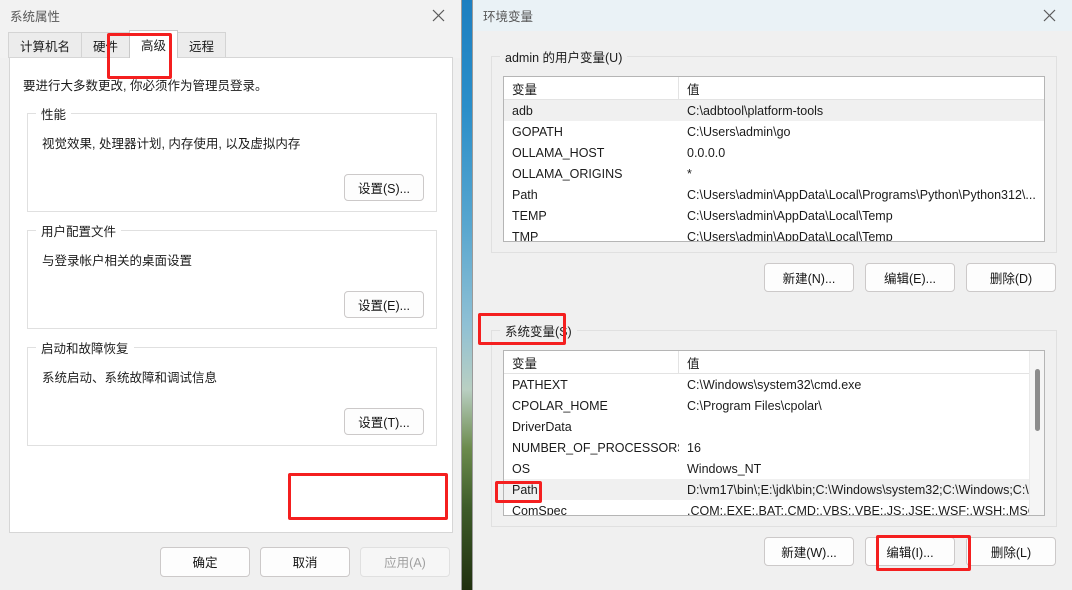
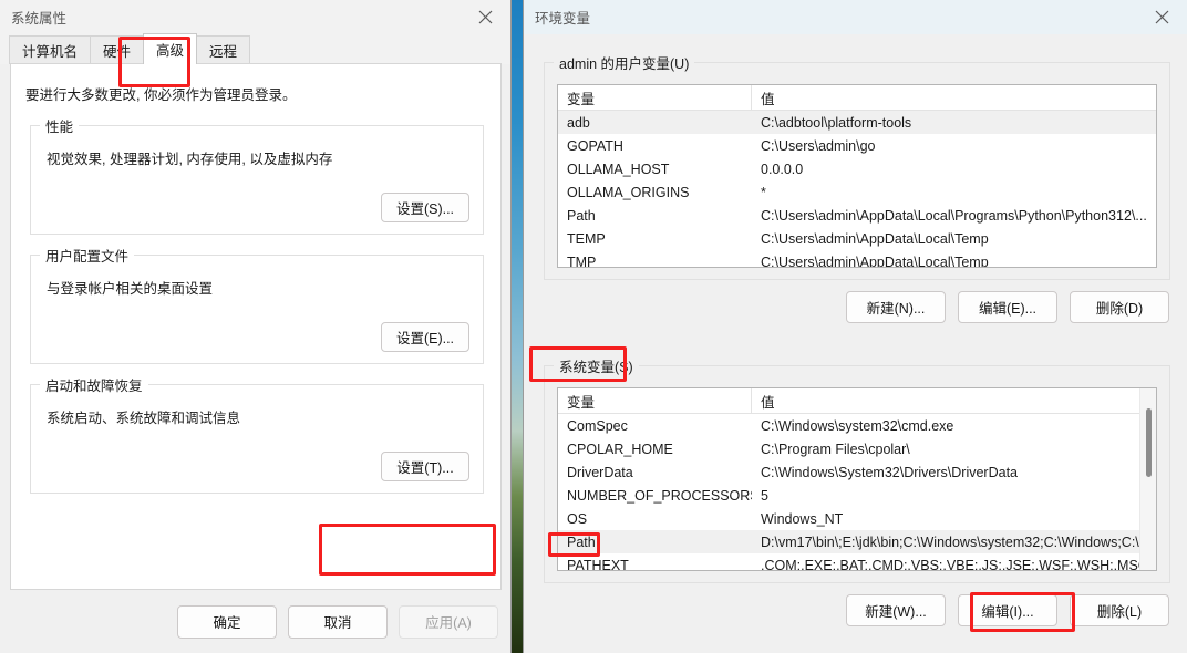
  系统属性
  计算机名
  硬件
  高级
  远程
  要进行大多数更改, 你必须作为管理员登录。
  性能
  视觉效果, 处理器计划, 内存使用, 以及虚拟内存
  设置(S)...
  用户配置文件
  与登录帐户相关的桌面设置
  设置(E)...
  启动和故障恢复
  系统启动、系统故障和调试信息
  设置(T)...
  确定
  取消
  应用(A)
  环境变量
  admin 的用户变量(U)
  变量
  值
  adb
  C:\adbtool\platform-tools
  GOPATH
  C:\Users\admin\go
  OLLAMA_HOST
  0.0.0.0
  OLLAMA_ORIGINS
  *
  Path
  C:\Users\admin\AppData\Local\Programs\Python\Python312\...
  TEMP
  C:\Users\admin\AppData\Local\Temp
  TMP
  C:\Users\admin\AppData\Local\Temp
  新建(N)...
  编辑(E)...
  删除(D)
  系统变量(S)
  变量
  值
- PATHEXT
+ ComSpec
  C:\Windows\system32\cmd.exe
  CPOLAR_HOME
  C:\Program Files\cpolar\
  DriverData
+ C:\Windows\System32\Drivers\DriverData
  NUMBER_OF_PROCESSOR
- 16
+ 5
  OS
  Windows_NT
  Path
  D:\vm17\bin\;E:\jdk\bin;C:\Windows\system32;C:\Windows;C:\
- ComSpec
+ PATHEXT
  .COM;.EXE;.BAT;.CMD;.VBS;.VBE;.JS;.JSE;.WSF;.WSH;.MS
  新建(W)...
  编辑(I)...
  删除(L)
